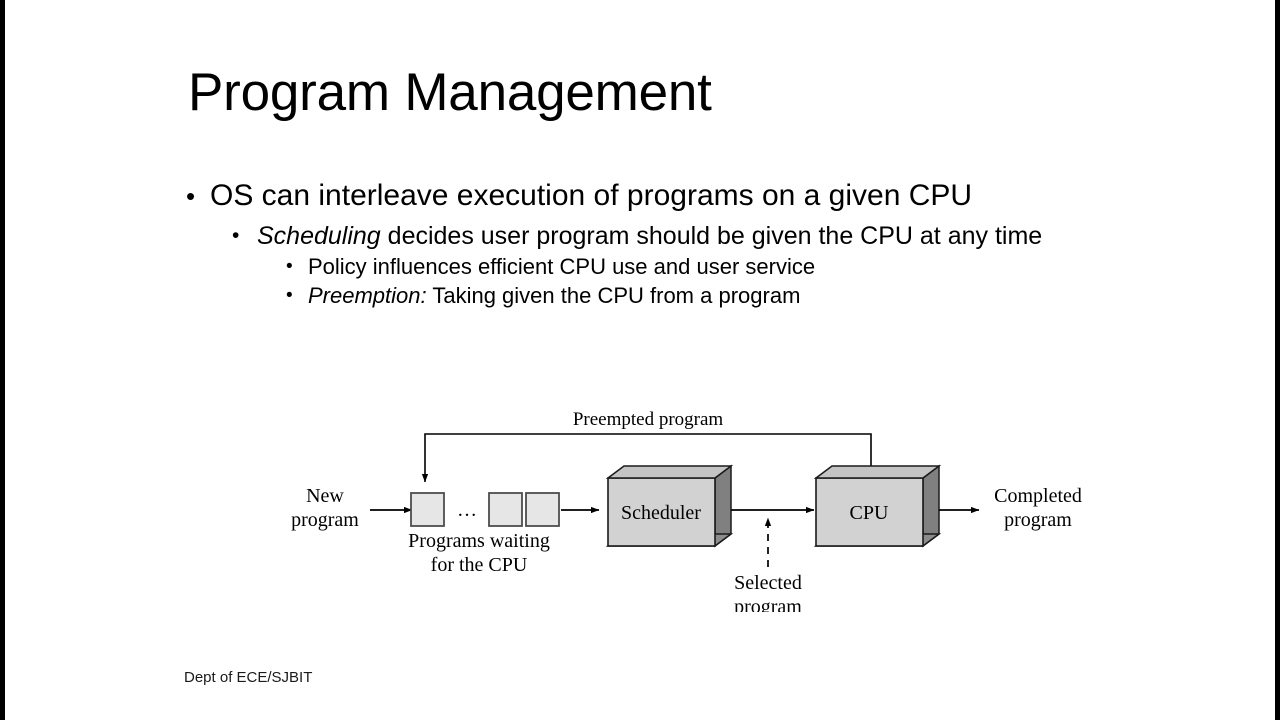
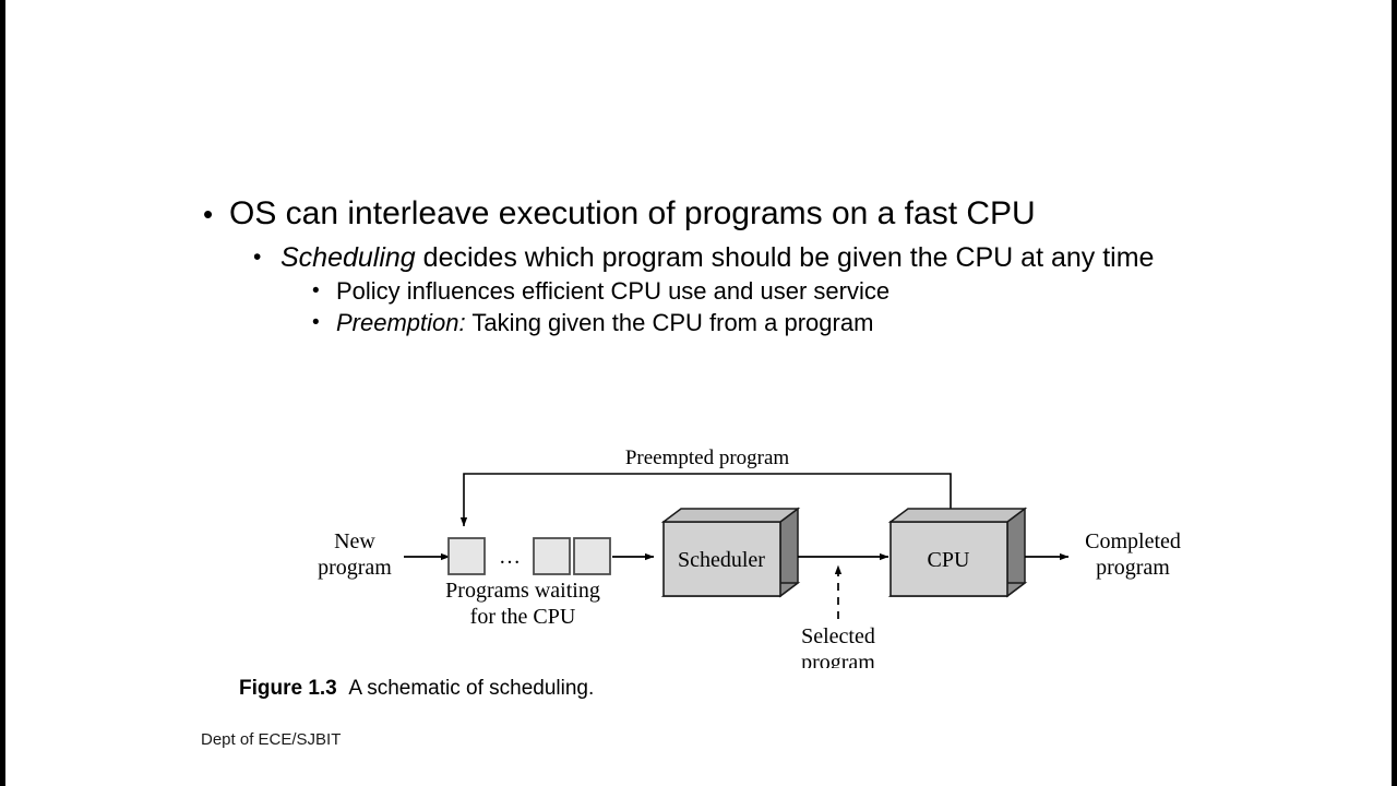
- Program Management
  •
- OS can interleave execution of programs on a given CPU
+ OS can interleave execution of programs on a fast CPU
  •
- Scheduling decides user program should be given the CPU at any time
+ Scheduling decides which program should be given the CPU at any time
  •
  Policy influences efficient CPU use and user service
  •
  Preemption: Taking given the CPU from a program
  Preempted program
  New
  program
  …
  Programs waiting
  for the CPU
  Scheduler
  Selected
  program
  CPU
  Completed
  program
+ Figure 1.3 A schematic of scheduling.
  Dept of ECE/SJBIT
